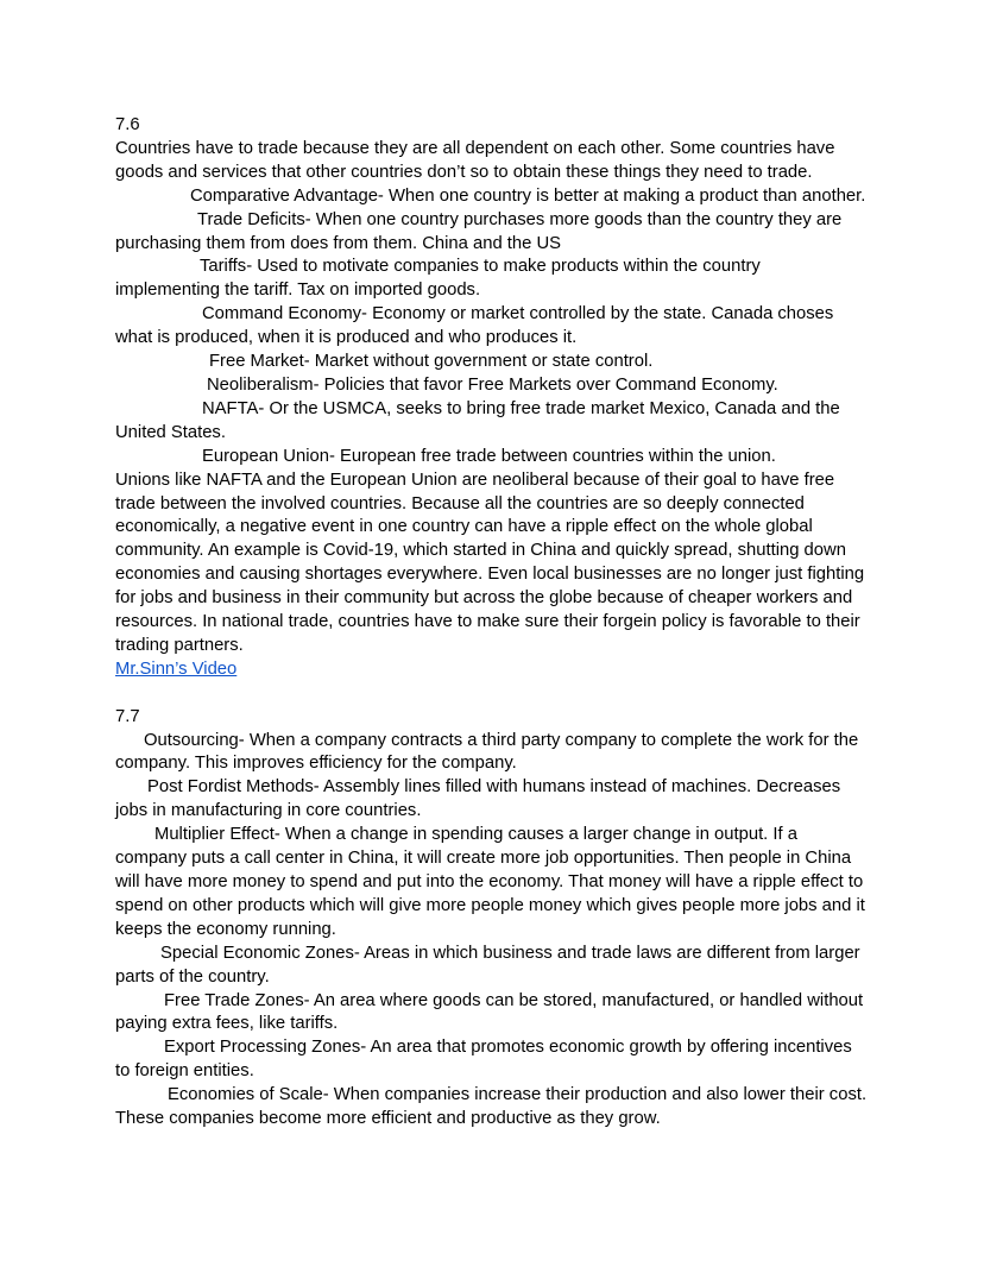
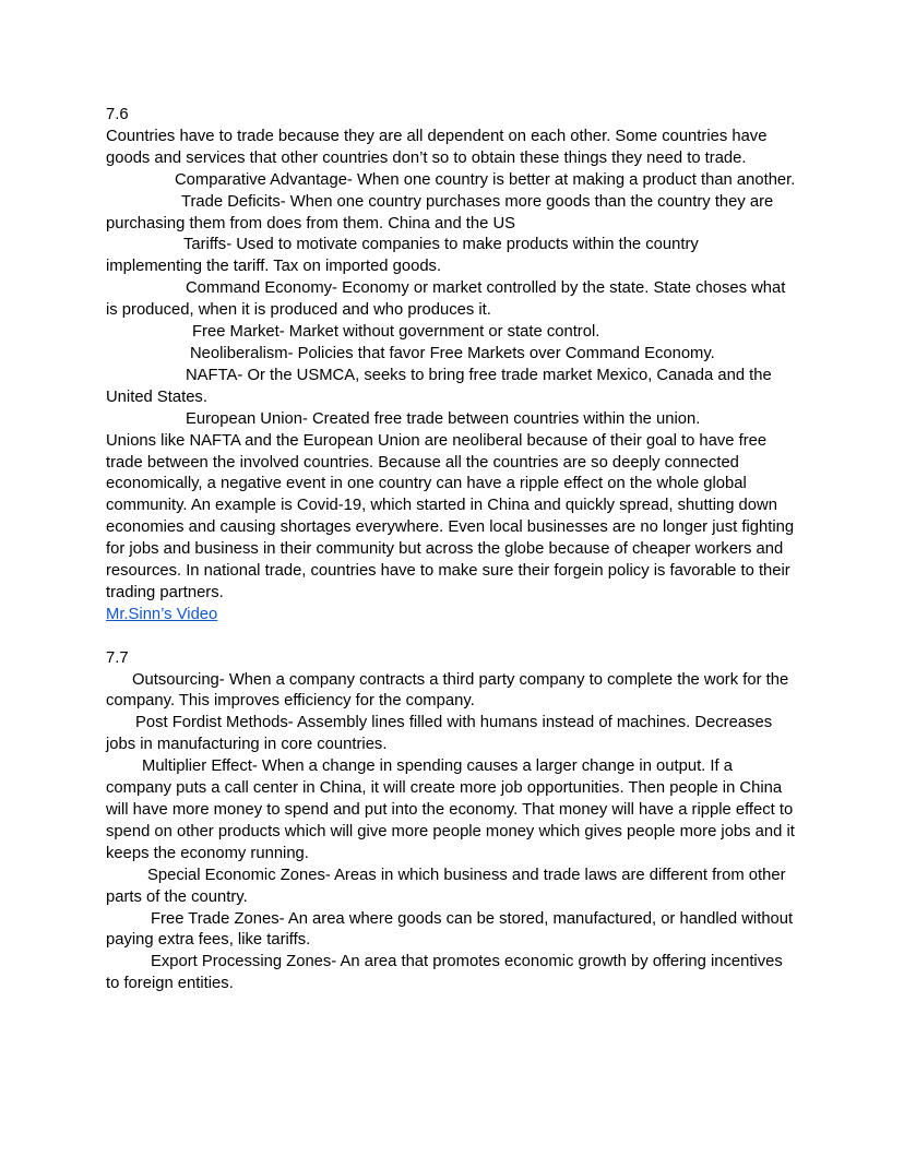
  7.6
  Countries have to trade because they are all dependent on each other. Some countries have goods and services that other countries don’t so to obtain these things they need to trade.
  Comparative Advantage- When one country is better at making a product than another.
  Trade Deficits- When one country purchases more goods than the country they are purchasing them from does from them. China and the US
  Tariffs- Used to motivate companies to make products within the country implementing the tariff. Tax on imported goods.
- Command Economy- Economy or market controlled by the state. Canada choses what is produced, when it is produced and who produces it.
+ Command Economy- Economy or market controlled by the state. State choses what is produced, when it is produced and who produces it.
  Free Market- Market without government or state control.
  Neoliberalism- Policies that favor Free Markets over Command Economy.
  NAFTA- Or the USMCA, seeks to bring free trade market Mexico, Canada and the United States.
- European Union- European free trade between countries within the union.
+ European Union- Created free trade between countries within the union.
  Unions like NAFTA and the European Union are neoliberal because of their goal to have free trade between the involved countries. Because all the countries are so deeply connected economically, a negative event in one country can have a ripple effect on the whole global community. An example is Covid-19, which started in China and quickly spread, shutting down economies and causing shortages everywhere. Even local businesses are no longer just fighting for jobs and business in their community but across the globe because of cheaper workers and resources. In national trade, countries have to make sure their forgein policy is favorable to their trading partners.
  Mr.Sinn’s Video
  7.7
  Outsourcing- When a company contracts a third party company to complete the work for the company. This improves efficiency for the company.
  Post Fordist Methods- Assembly lines filled with humans instead of machines. Decreases jobs in manufacturing in core countries.
  Multiplier Effect- When a change in spending causes a larger change in output. If a company puts a call center in China, it will create more job opportunities. Then people in China will have more money to spend and put into the economy. That money will have a ripple effect to spend on other products which will give more people money which gives people more jobs and it keeps the economy running.
- Special Economic Zones- Areas in which business and trade laws are different from larger parts of the country.
+ Special Economic Zones- Areas in which business and trade laws are different from other parts of the country.
  Free Trade Zones- An area where goods can be stored, manufactured, or handled without paying extra fees, like tariffs.
  Export Processing Zones- An area that promotes economic growth by offering incentives to foreign entities.
- Economies of Scale- When companies increase their production and also lower their cost. These companies become more efficient and productive as they grow.
